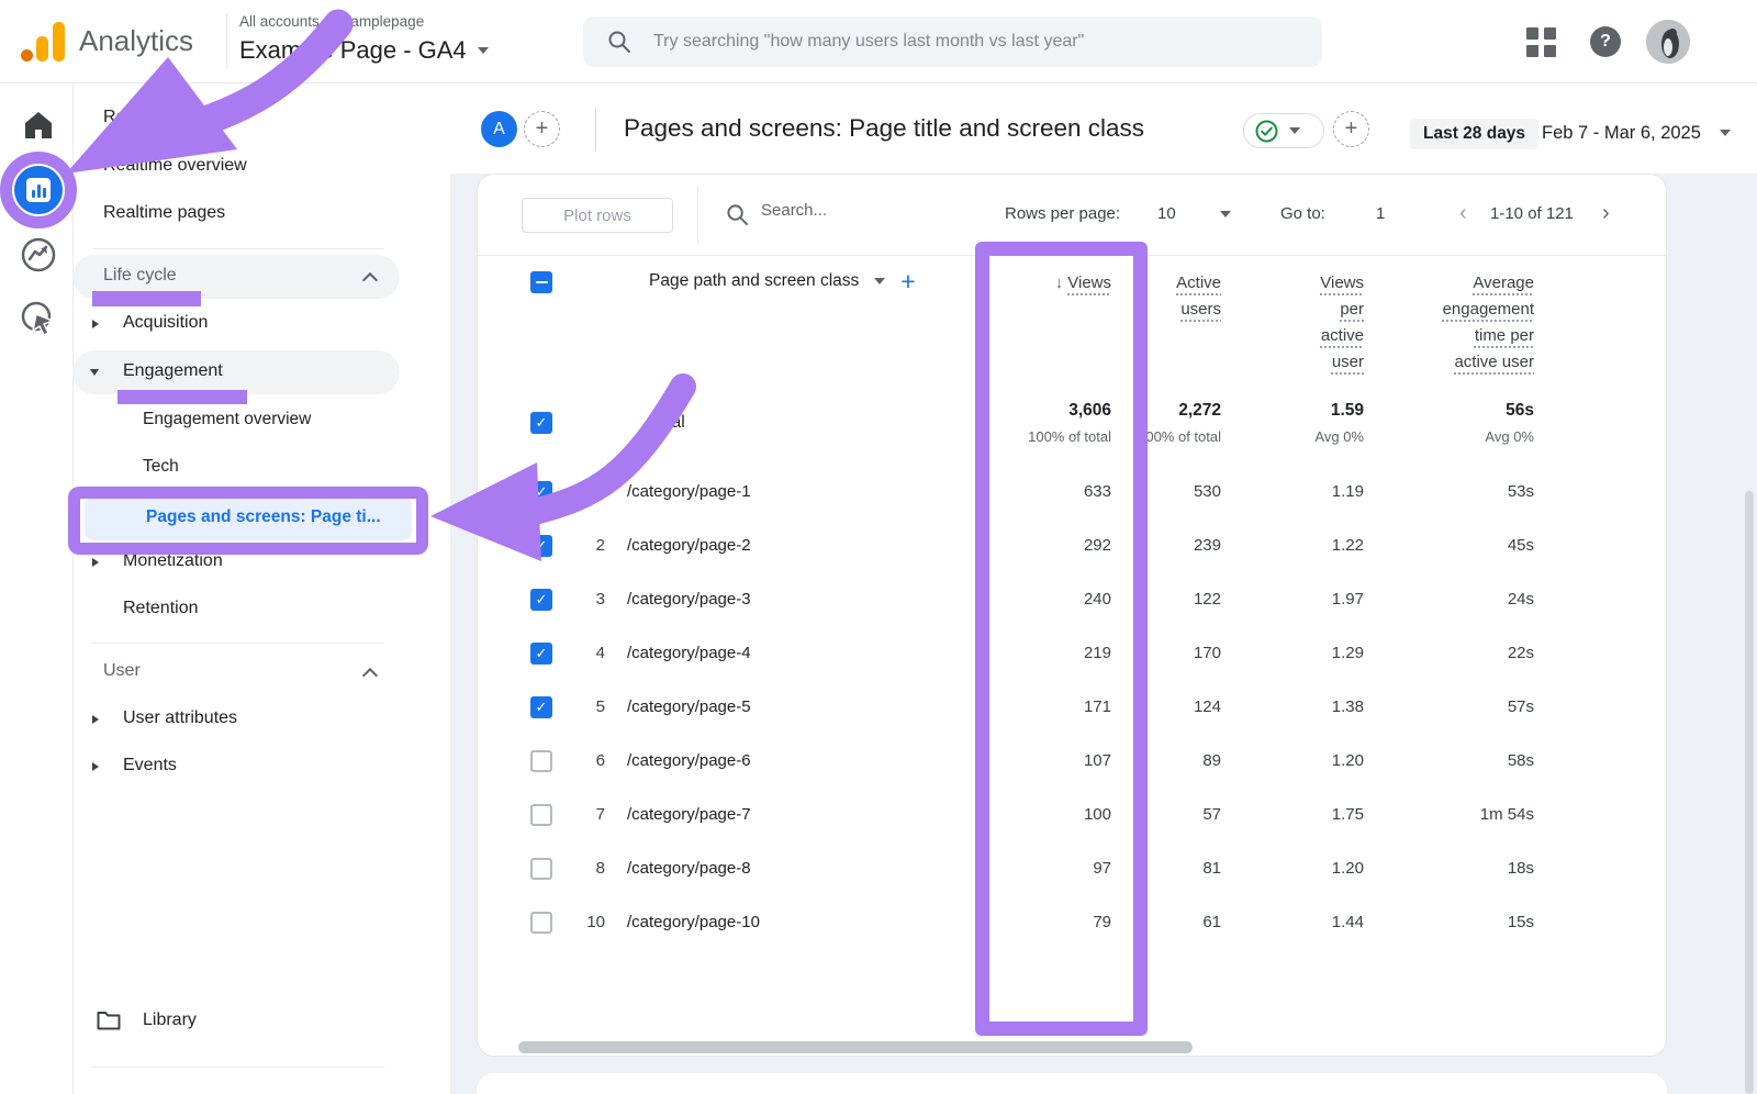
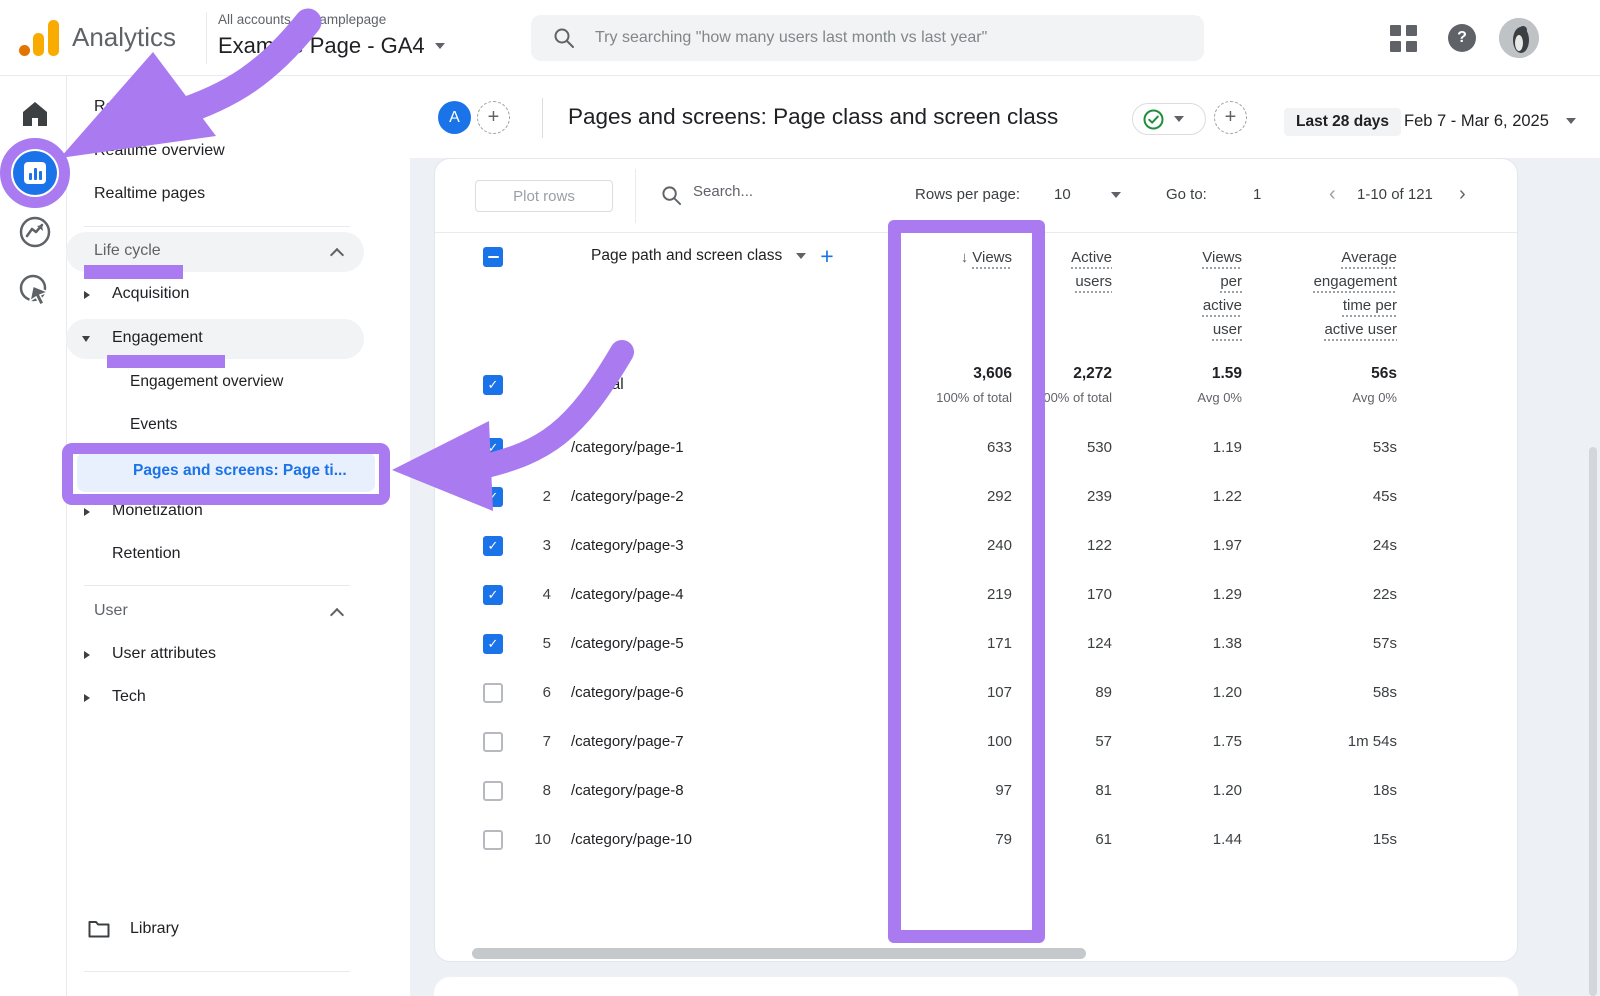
  Analytics
  All accounts amplepage
  Exam Page - GA4
  Try searching "how many users last month vs last year"
  ?
  altime overview
  Realtime pages
  Life cycle
  Acquisition
  Engagement
  Engagement overview
- Tech
+ Events
  Pages and screens: Page ti...
  Monetization
  Retention
  User
  User attributes
- Events
+ Tech
  Library
  A
  +
- Pages and screens: Page title and screen class
+ Pages and screens: Page class and screen class
  +
  Last 28 days
  Feb 7 - Mar 6, 2025
  Plot rows
  Search...
  Rows per page:
  10
  Go to:
  1
  ‹
  1-10 of 121
  ›
  Page path and screen class
  +
  ↓ Views
  Active users
  Views per active user
  Average engagement time per active user
  3,606
  100% of total
  2,272
  100% of total
  1.59
  Avg 0%
  56s
  Avg 0%
  /category/page-1
  633
  530
  1.19
  53s
  2
  /category/page-2
  292
  239
  1.22
  45s
  3
  /category/page-3
  240
  122
  1.97
  24s
  4
  /category/page-4
  219
  170
  1.29
  22s
  5
  /category/page-5
  171
  124
  1.38
  57s
  6
  /category/page-6
  107
  89
  1.20
  58s
  7
  /category/page-7
  100
  57
  1.75
  1m 54s
  8
  /category/page-8
  97
  81
  1.20
  18s
  10
  /category/page-10
  79
  61
  1.44
  15s
